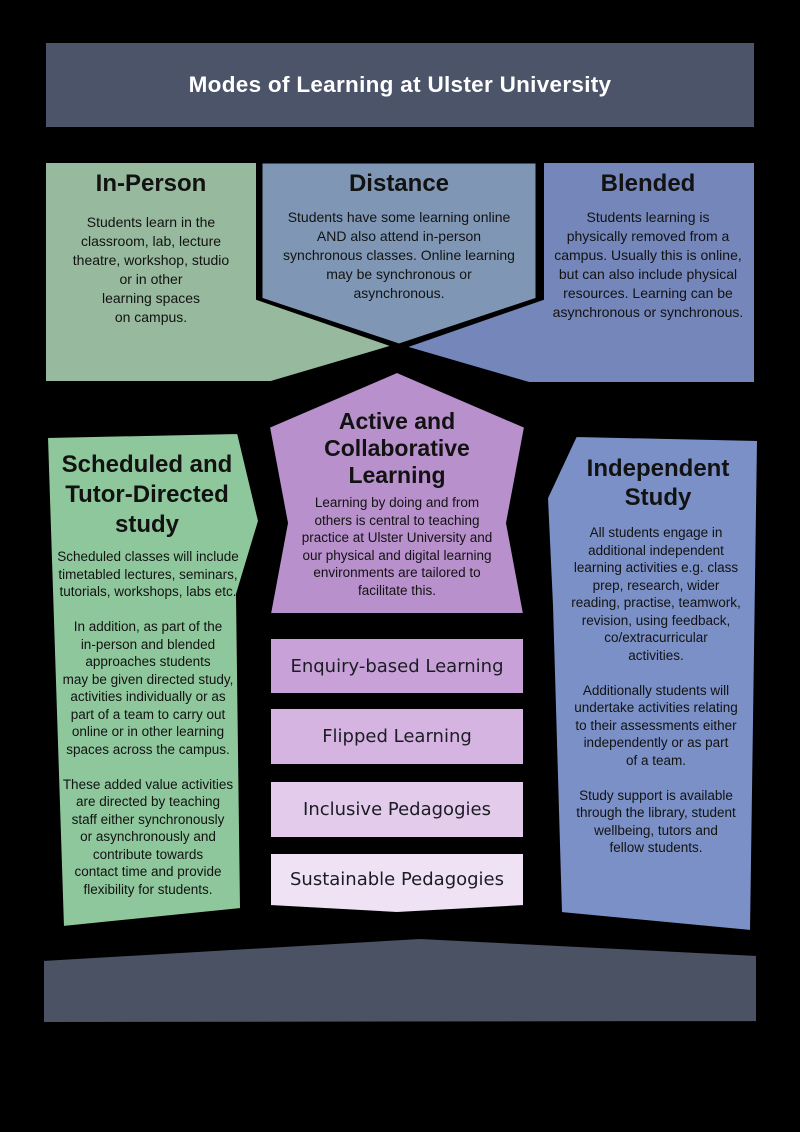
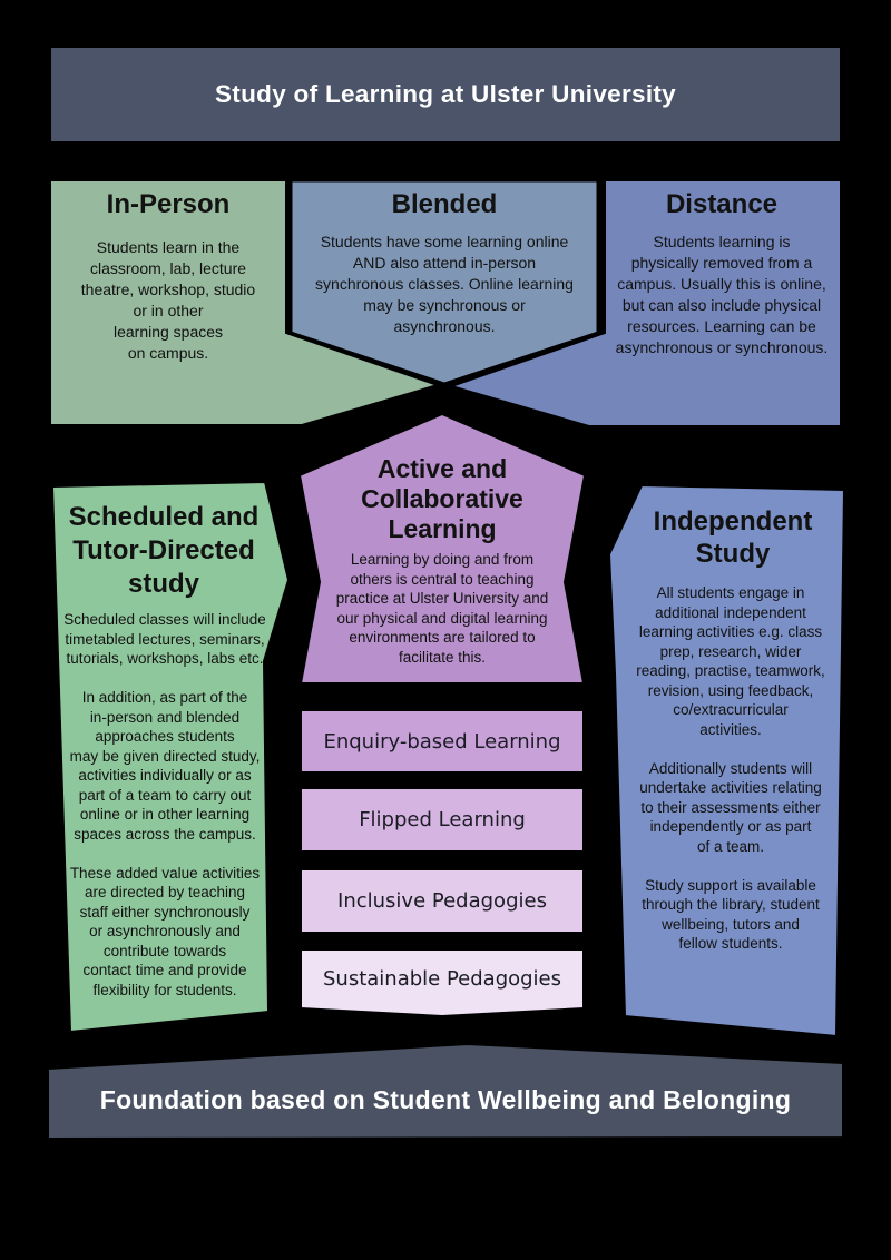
- Modes of Learning at Ulster University
+ Study of Learning at Ulster University
  In-Person
  Students learn in the
  classroom, lab, lecture
  theatre, workshop, studio
  or in other
  learning spaces
  on campus.
- Distance
+ Blended
  Students have some learning online
  AND also attend in-person
  synchronous classes. Online learning
  may be synchronous or
  asynchronous.
- Blended
+ Distance
  Students learning is
  physically removed from a
  campus. Usually this is online,
  but can also include physical
  resources. Learning can be
  asynchronous or synchronous.
  Scheduled and
  Tutor-Directed
  study
  Scheduled classes will include
  timetabled lectures, seminars,
  tutorials, workshops, labs etc.
  In addition, as part of the
  in-person and blended
  approaches students
  may be given directed study,
  activities individually or as
  part of a team to carry out
  online or in other learning
  spaces across the campus.
  These added value activities
  are directed by teaching
  staff either synchronously
  or asynchronously and
  contribute towards
  contact time and provide
  flexibility for students.
  Active and
  Collaborative
  Learning
  Learning by doing and from
  others is central to teaching
  practice at Ulster University and
  our physical and digital learning
  environments are tailored to
  facilitate this.
  Enquiry-based Learning
  Flipped Learning
  Inclusive Pedagogies
  Sustainable Pedagogies
  Independent
  Study
  All students engage in
  additional independent
  learning activities e.g. class
  prep, research, wider
  reading, practise, teamwork,
  revision, using feedback,
  co/extracurricular
  activities.
  Additionally students will
  undertake activities relating
  to their assessments either
  independently or as part
  of a team.
  Study support is available
  through the library, student
  wellbeing, tutors and
  fellow students.
+ Foundation based on Student Wellbeing and Belonging
